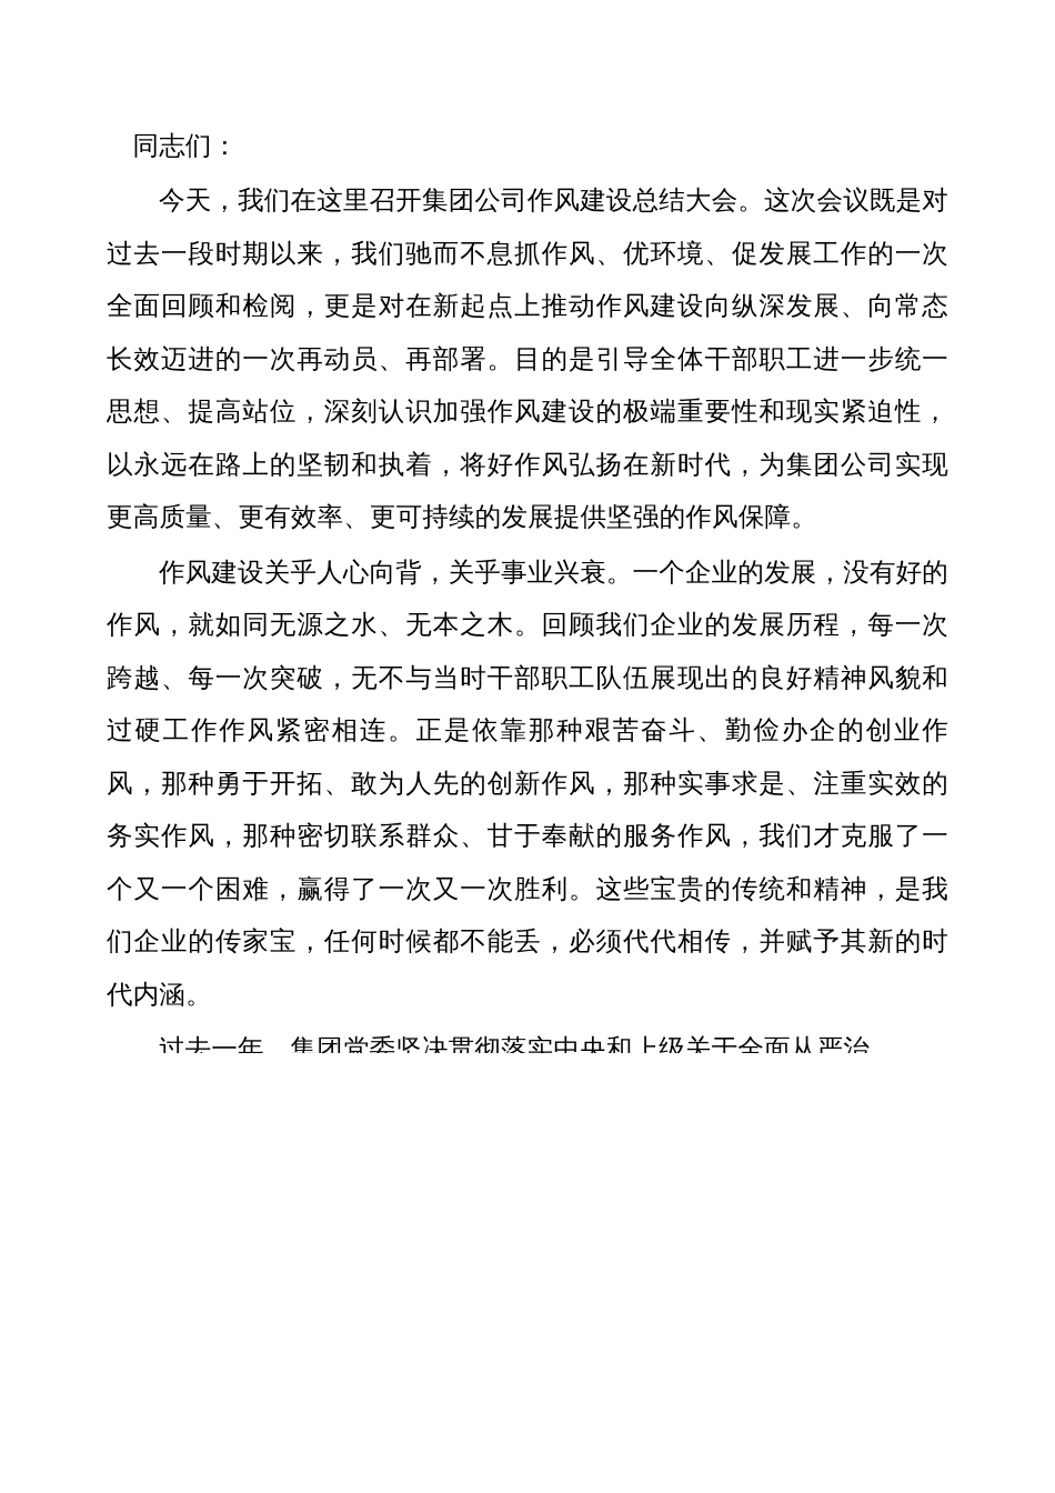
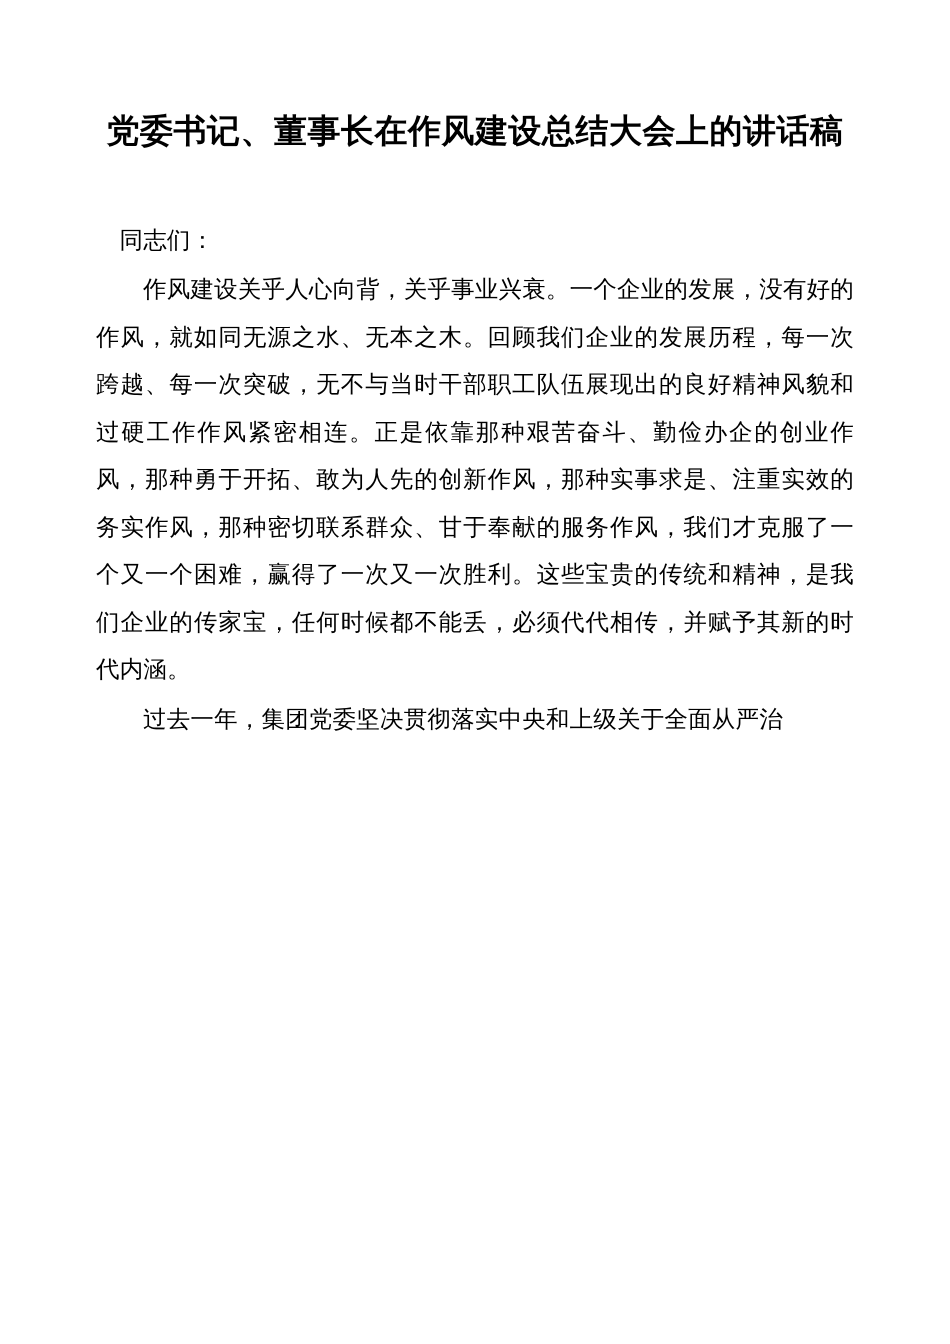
+ 党委书记、董事长在作风建设总结大会上的讲话稿
  同志们：
- 今天，我们在这里召开集团公司作风建设总结大会。这次会议既是对过去一段时期以来，我们驰而不息抓作风、优环境、促发展工作的一次全面回顾和检阅，更是对在新起点上推动作风建设向纵深发展、向常态长效迈进的一次再动员、再部署。目的是引导全体干部职工进一步统一思想、提高站位，深刻认识加强作风建设的极端重要性和现实紧迫性，以永远在路上的坚韧和执着，将好作风弘扬在新时代，为集团公司实现更高质量、更有效率、更可持续的发展提供坚强的作风保障。
  作风建设关乎人心向背，关乎事业兴衰。一个企业的发展，没有好的作风，就如同无源之水、无本之木。回顾我们企业的发展历程，每一次跨越、每一次突破，无不与当时干部职工队伍展现出的良好精神风貌和过硬工作作风紧密相连。正是依靠那种艰苦奋斗、勤俭办企的创业作风，那种勇于开拓、敢为人先的创新作风，那种实事求是、注重实效的务实作风，那种密切联系群众、甘于奉献的服务作风，我们才克服了一个又一个困难，赢得了一次又一次胜利。这些宝贵的传统和精神，是我们企业的传家宝，任何时候都不能丢，必须代代相传，并赋予其新的时代内涵。
  过去一年，集团党委坚决贯彻落实中央和上级关于全面从严治
